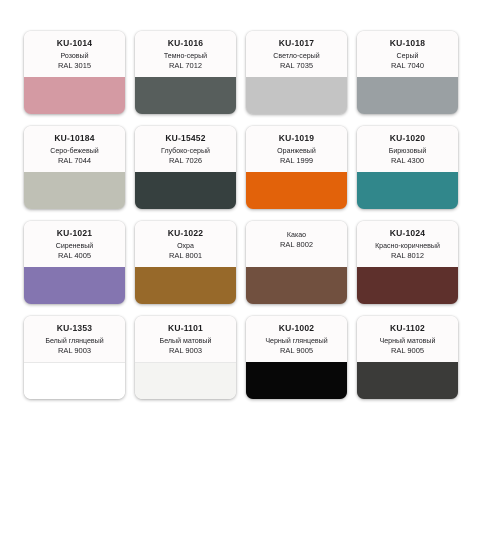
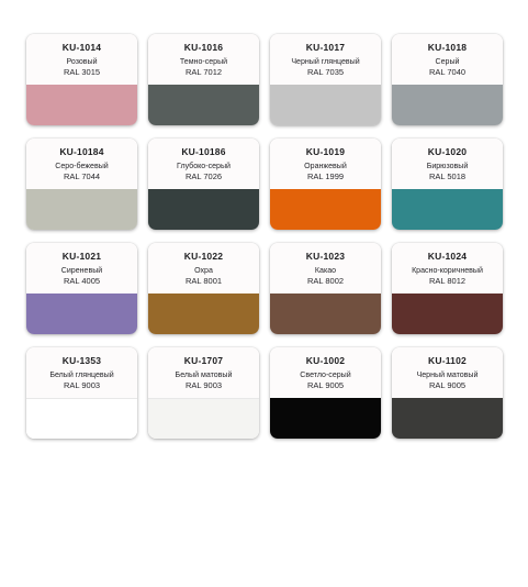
  KU-1014
  Розовый
  RAL 3015
  KU-1016
  Темно-серый
  RAL 7012
  KU-1017
- Светло-серый
+ Черный глянцевый
  RAL 7035
  KU-1018
  Серый
  RAL 7040
  KU-10184
  Серо-бежевый
  RAL 7044
- KU-15452
+ KU-10186
  Глубоко-серый
  RAL 7026
  KU-1019
  Оранжевый
  RAL 1999
  KU-1020
  Бирюзовый
- RAL 4300
+ RAL 5018
  KU-1021
  Сиреневый
  RAL 4005
  KU-1022
  Охра
  RAL 8001
+ KU-1023
  Какао
  RAL 8002
  KU-1024
  Красно-коричневый
  RAL 8012
  KU-1353
  Белый глянцевый
  RAL 9003
- KU-1101
+ KU-1707
  Белый матовый
  RAL 9003
  KU-1002
- Черный глянцевый
+ Светло-серый
  RAL 9005
  KU-1102
  Черный матовый
  RAL 9005
